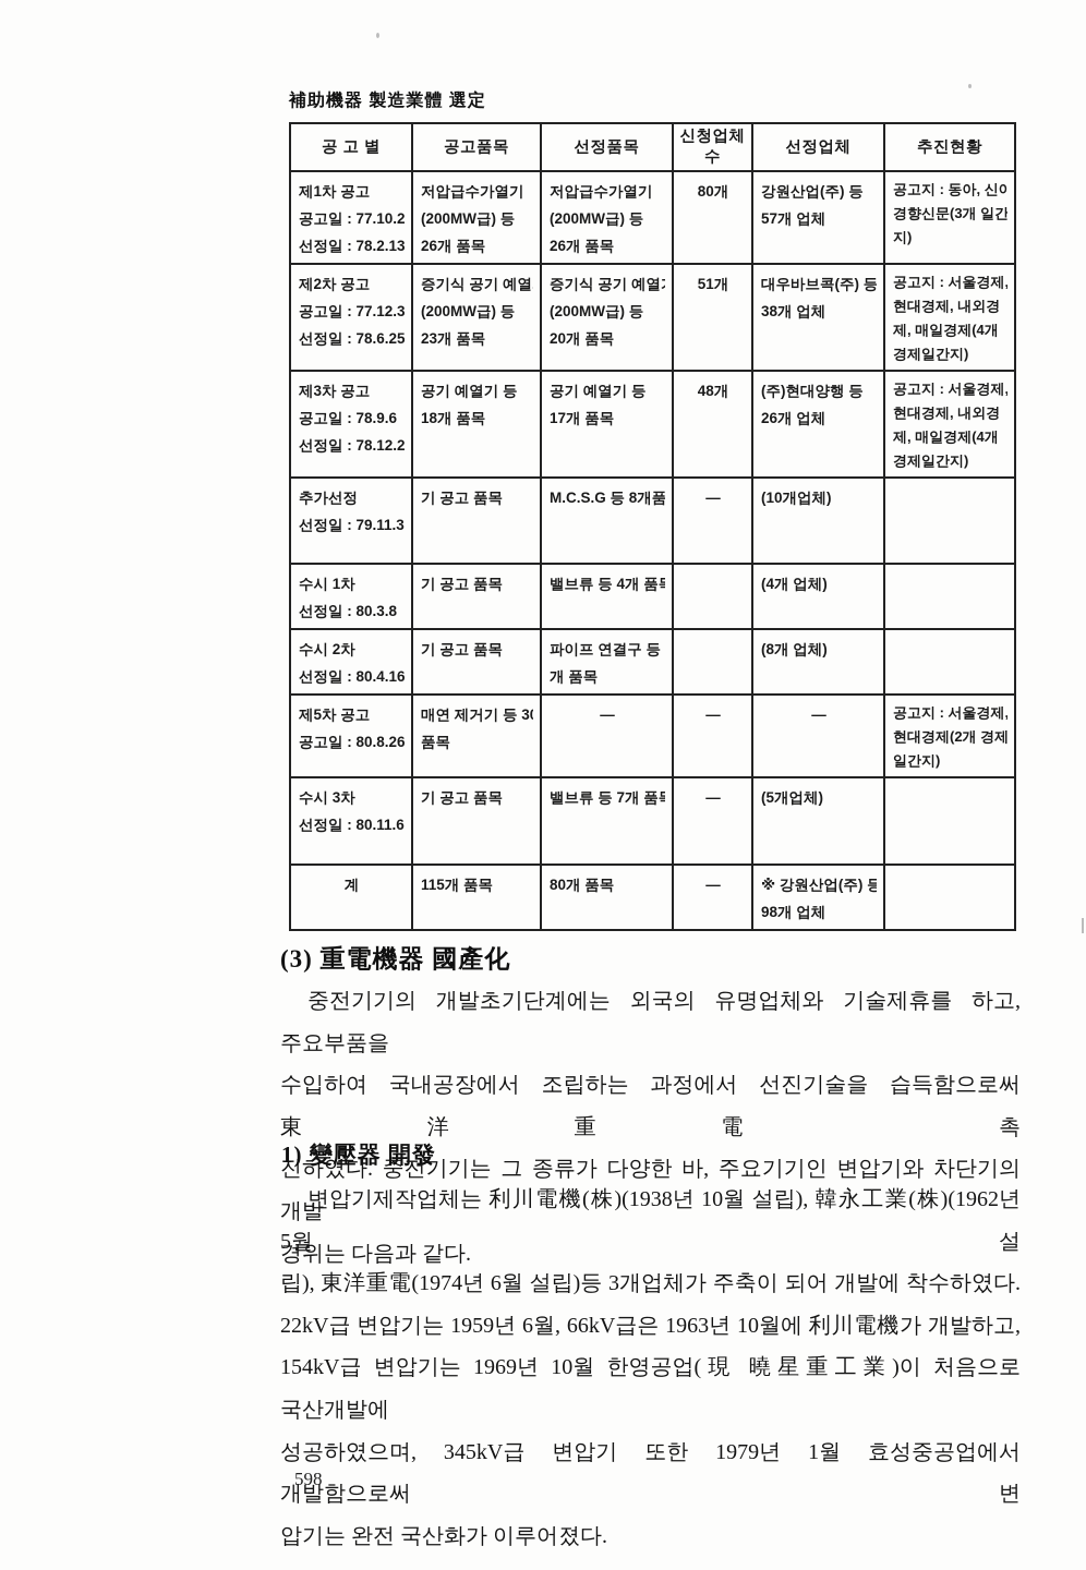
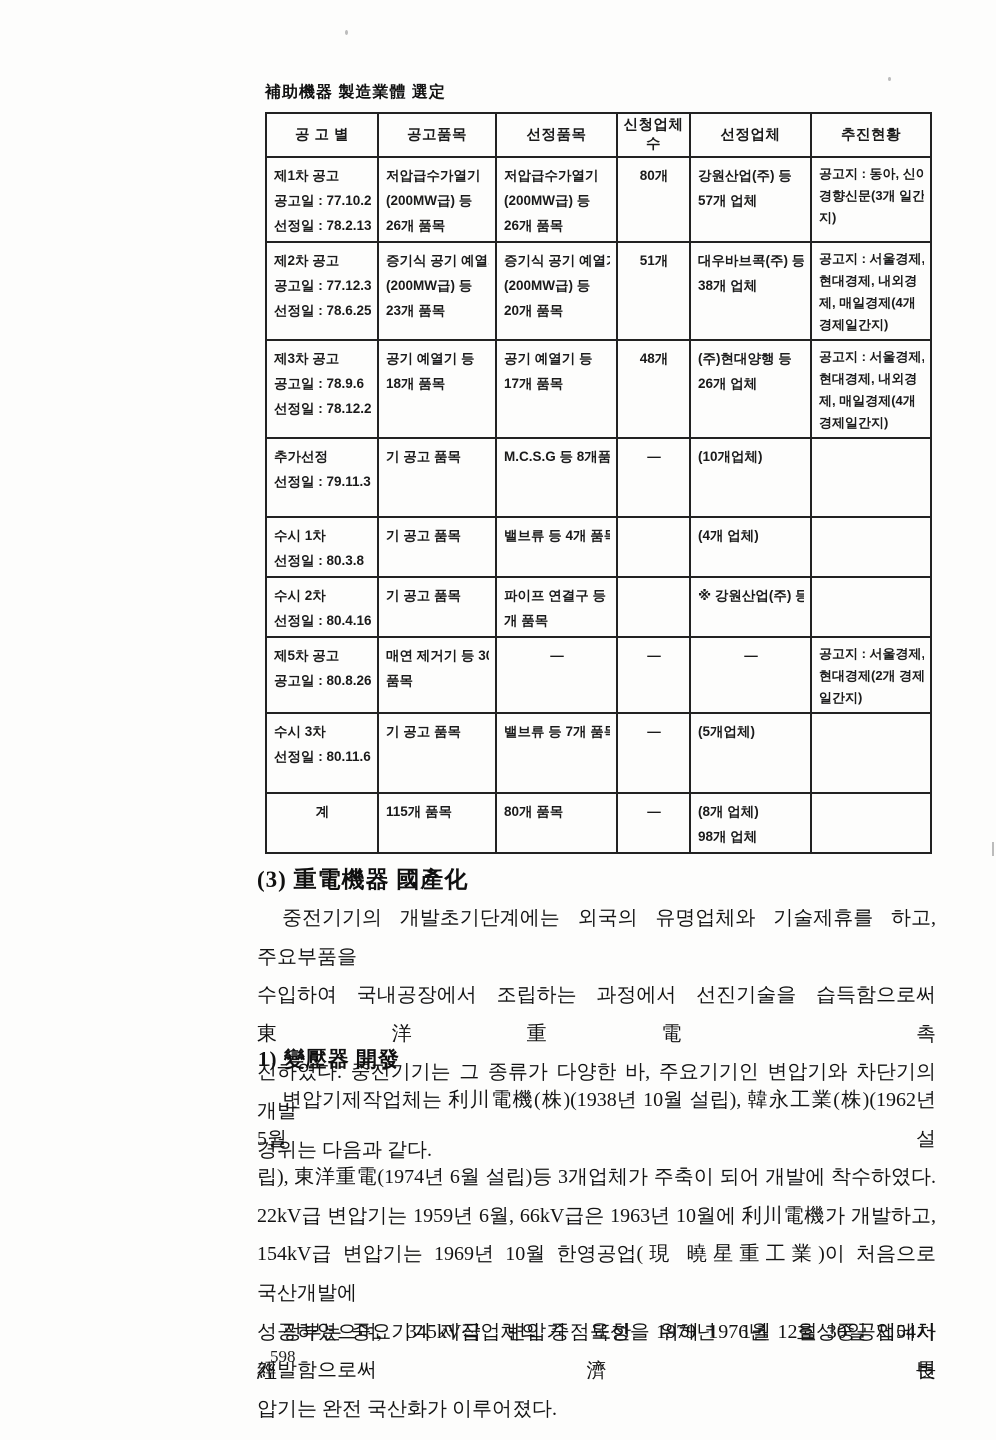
  補助機器 製造業體 選定
  공 고 별	공고품목	선정품목	신청업체수	선정업체	추진현황
  제1차 공고공고일 : 77.10.2선정일 : 78.2.13	저압급수가열기(200MW급) 등26개 품목	저압급수가열기(200MW급) 등26개 품목	80개	강원산업(주) 등57개 업체	공고지 : 동아, 신아경향신문(3개 일간지)
  제2차 공고공고일 : 77.12.3선정일 : 78.6.25	증기식 공기 예열(200MW급) 등23개 품목	증기식 공기 예열(200MW급) 등20개 품목	51개	대우바브콕(주) 등38개 업체	공고지 : 서울경제,현대경제, 내외경제, 매일경제(4개경제일간지)
  제3차 공고공고일 : 78.9.6선정일 : 78.12.2	공기 예열기 등18개 품목	공기 예열기 등17개 품목	48개	(주)현대양행 등26개 업체	공고지 : 서울경제,현대경제, 내외경제, 매일경제(4개경제일간지)
  추가선정선정일 : 79.11.3	기 공고 품목	M.C.S.G 등 8개품	―	(10개업체)
  수시 1차선정일 : 80.3.8	기 공고 품목	밸브류 등 4개 품		(4개 업체)
- 수시 2차선정일 : 80.4.16	기 공고 품목	파이프 연결구 등개 품목		(8개 업체)
+ 수시 2차선정일 : 80.4.16	기 공고 품목	파이프 연결구 등개 품목		※ 강원산업(주) 등
  제5차 공고공고일 : 80.8.26	매연 제거기 등 3품목	―	―	―	공고지 : 서울경제,현대경제(2개 경제일간지)
  수시 3차선정일 : 80.11.6	기 공고 품목	밸브류 등 7개 품	―	(5개업체)
- 계	115개 품목	80개 품목	―	※ 강원산업(주) 등98개 업체
+ 계	115개 품목	80개 품목	―	(8개 업체)98개 업체
  (3) 重電機器 國產化
  중전기기의 개발초기단계에는 외국의 유명업체와 기술제휴를 하고, 주요부품을
  수입하여 국내공장에서 조립하는 과정에서 선진기술을 습득함으로써 東洋重電 촉
  진하였다. 중전기기는 그 종류가 다양한 바, 주요기기인 변압기와 차단기의 개발
  경위는 다음과 같다.
  1) 變壓器 開發
  변압기제작업체는 利川電機(株)(1938년 10월 설립), 韓永工業(株)(1962년 5월 설
  립), 東洋重電(1974년 6월 설립)등 3개업체가 주축이 되어 개발에 착수하였다.
  22kV급 변압기는 1959년 6월, 66kV급은 1963년 10월에 利川電機가 개발하고,
  154kV급 변압기는 1969년 10월 한영공업(現 曉星重工業)이 처음으로 국산개발에
  성공하였으며, 345kV급 변압기 또한 1979년 1월 효성중공업에서 개발함으로써 변
  압기는 완전 국산화가 이루어졌다.
+ 정부는 중요기기 제작업체의 중점육성을 위해 1976년 12월 30일 제54차 經濟長
  598
